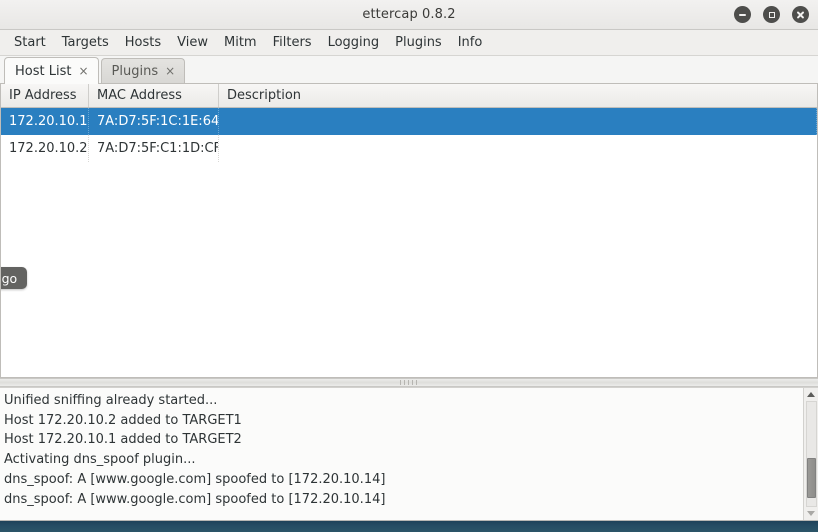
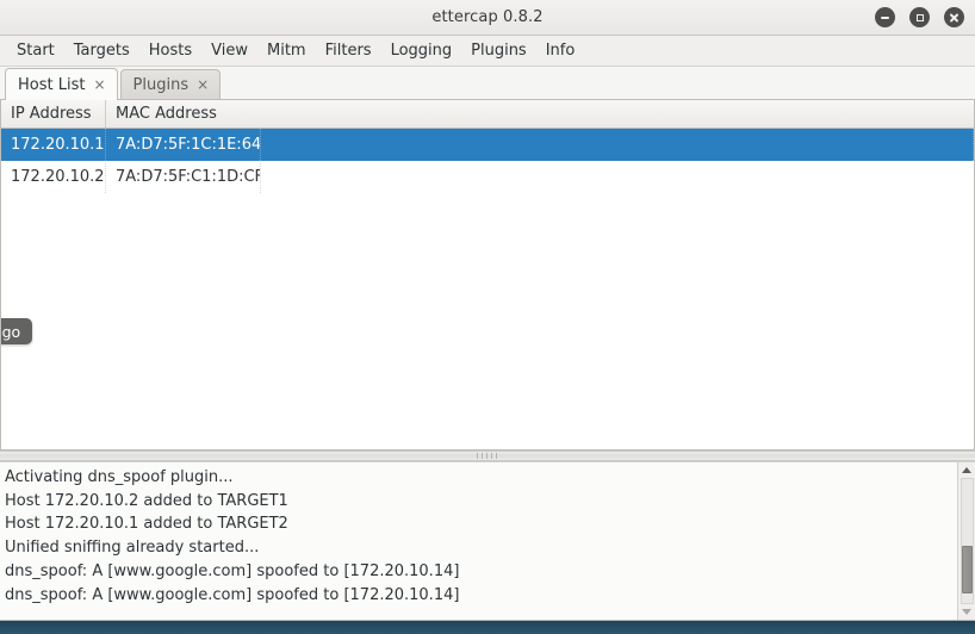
  ettercap 0.8.2
  Start
  Targets
  Hosts
  View
  Mitm
  Filters
  Logging
  Plugins
  Info
  Host List
  ×
  Plugins
  ×
  IP Address
  MAC Address
- Description
  172.20.10.1
  7A:D7:5F:1C:1E:64
  172.20.10.2
  7A:D7:5F:C1:1D:CF
- Unified sniffing already started...
+ Activating dns_spoof plugin...
  Host 172.20.10.2 added to TARGET1
  Host 172.20.10.1 added to TARGET2
- Activating dns_spoof plugin...
+ Unified sniffing already started...
  dns_spoof: A [www.google.com] spoofed to [172.20.10.14]
  dns_spoof: A [www.google.com] spoofed to [172.20.10.14]
